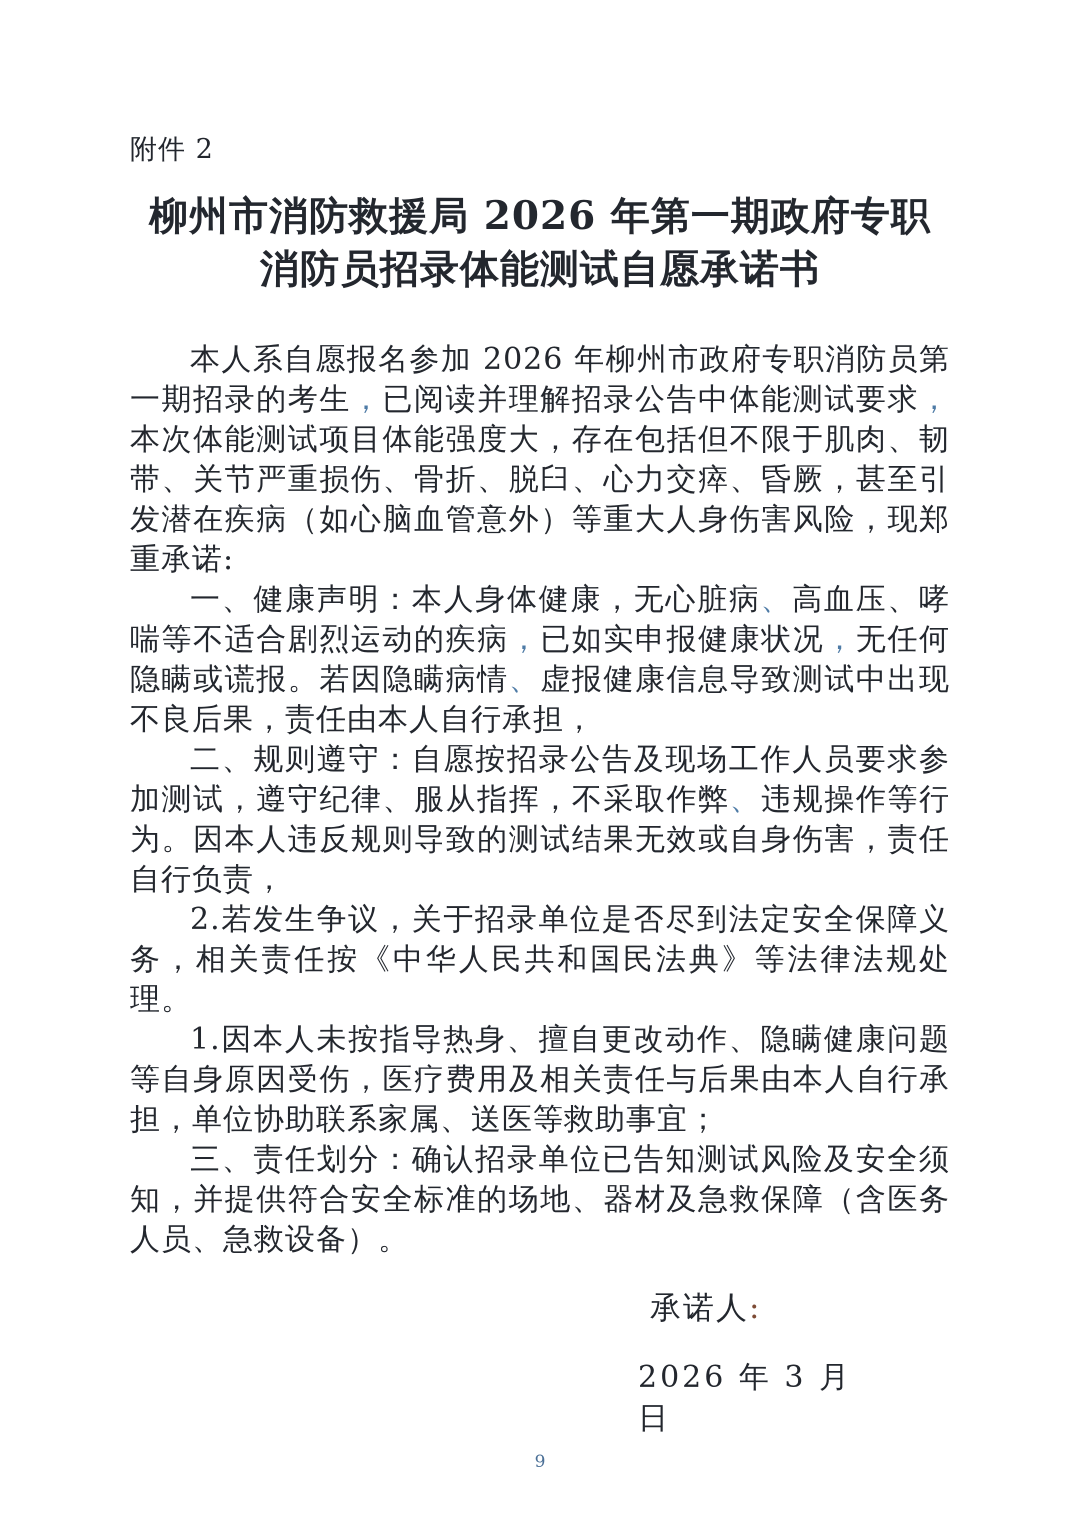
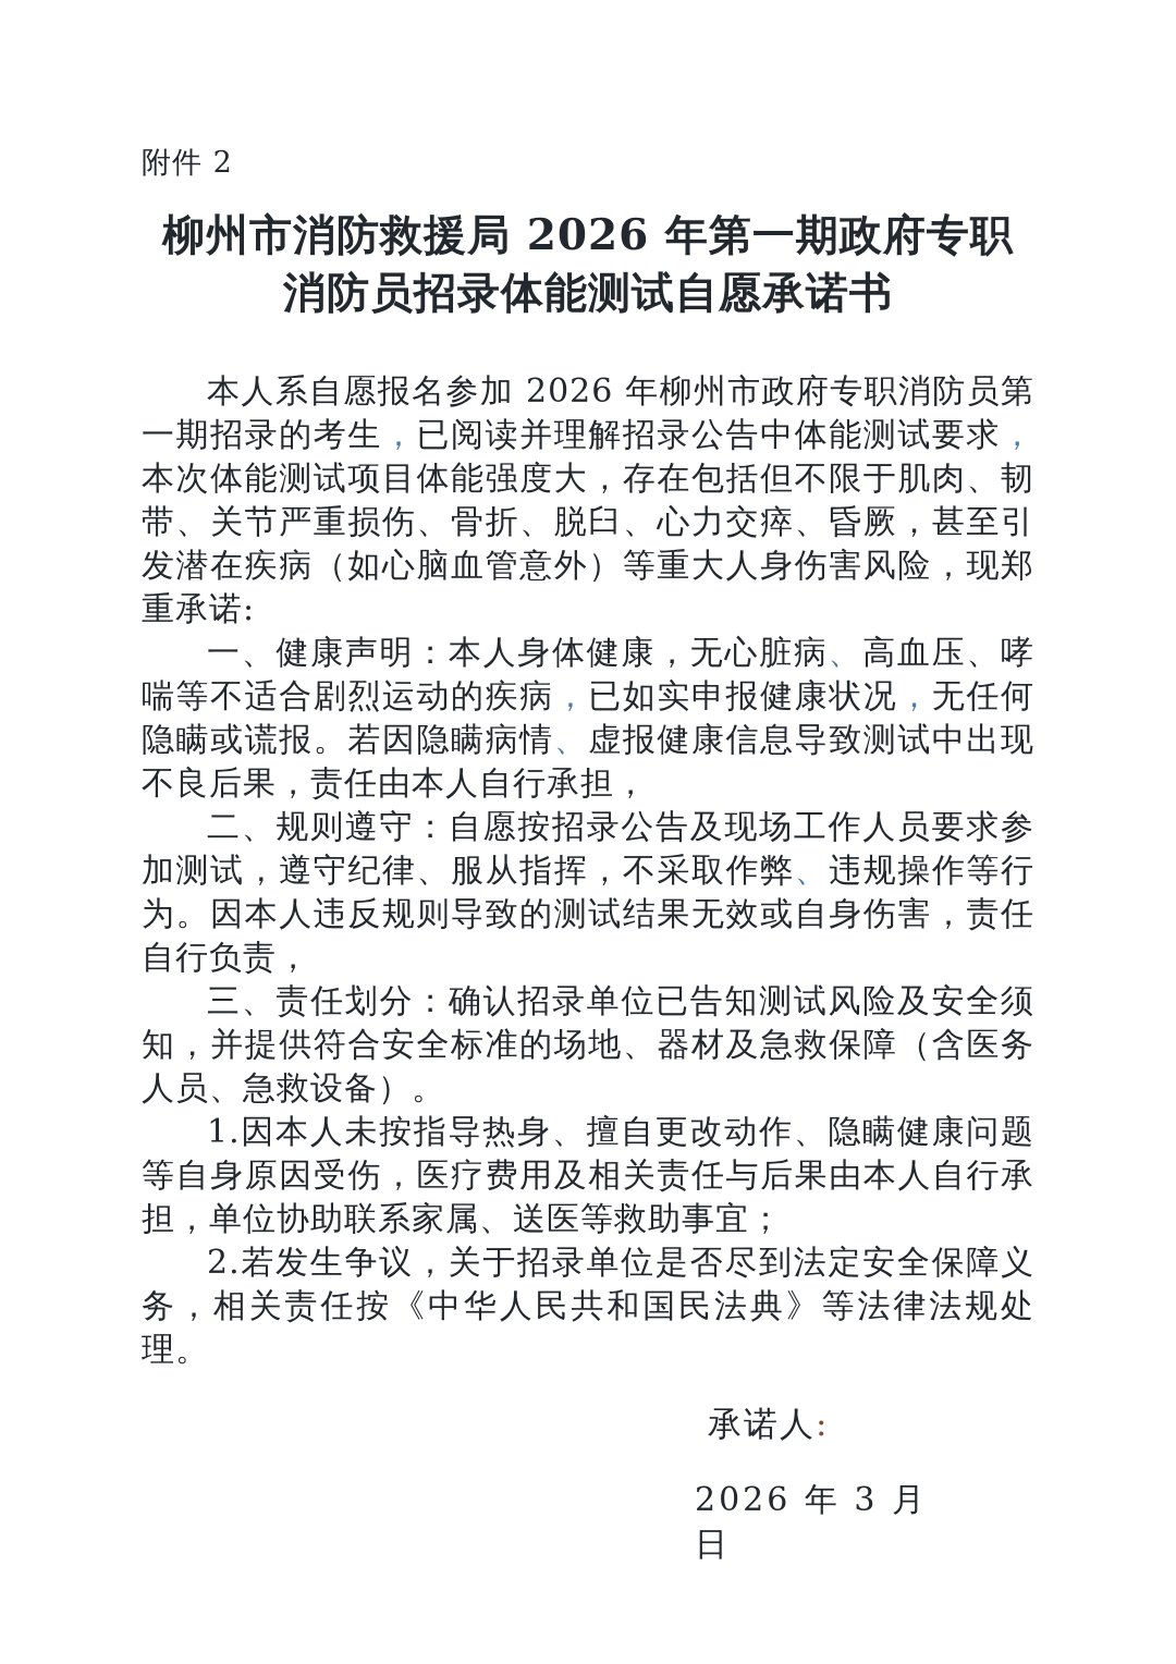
  附件 2
  柳州市消防救援局 2026 年第一期政府专职
  消防员招录体能测试自愿承诺书
  本人系自愿报名参加 2026 年柳州市政府专职消防员第一期招录的考生，已阅读并理解招录公告中体能测试要求，本次体能测试项目体能强度大，存在包括但不限于肌肉、韧带、关节严重损伤、骨折、脱臼、心力交瘁、昏厥，甚至引发潜在疾病（如心脑血管意外）等重大人身伤害风险，现郑重承诺:
  一、健康声明：本人身体健康，无心脏病、高血压、哮喘等不适合剧烈运动的疾病，已如实申报健康状况，无任何隐瞒或谎报。若因隐瞒病情、虚报健康信息导致测试中出现不良后果，责任由本人自行承担，
  二、规则遵守：自愿按招录公告及现场工作人员要求参加测试，遵守纪律、服从指挥，不采取作弊、违规操作等行为。因本人违反规则导致的测试结果无效或自身伤害，责任自行负责，
- 2.若发生争议，关于招录单位是否尽到法定安全保障义务，相关责任按《中华人民共和国民法典》等法律法规处理。
+ 三、责任划分：确认招录单位已告知测试风险及安全须知，并提供符合安全标准的场地、器材及急救保障（含医务人员、急救设备）。
  1.因本人未按指导热身、擅自更改动作、隐瞒健康问题等自身原因受伤，医疗费用及相关责任与后果由本人自行承担，单位协助联系家属、送医等救助事宜；
- 三、责任划分：确认招录单位已告知测试风险及安全须知，并提供符合安全标准的场地、器材及急救保障（含医务人员、急救设备）。
+ 2.若发生争议，关于招录单位是否尽到法定安全保障义务，相关责任按《中华人民共和国民法典》等法律法规处理。
  承诺人:
  2026 年 3 月 日
- 9
